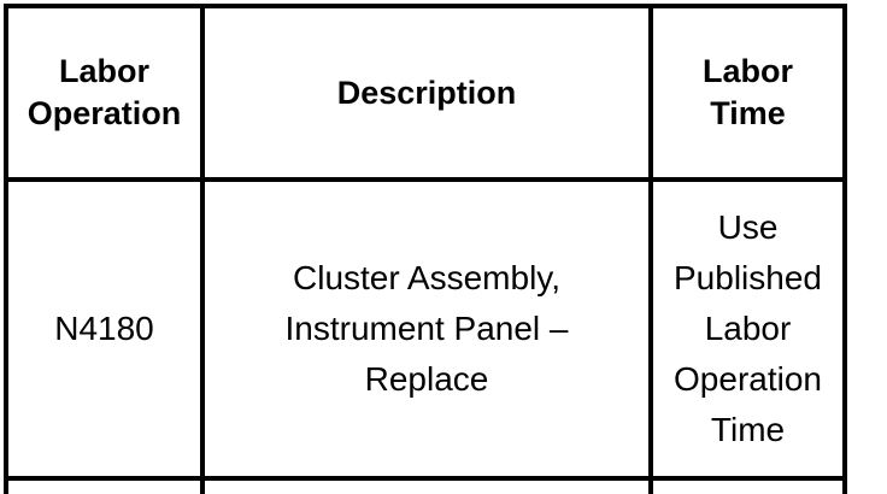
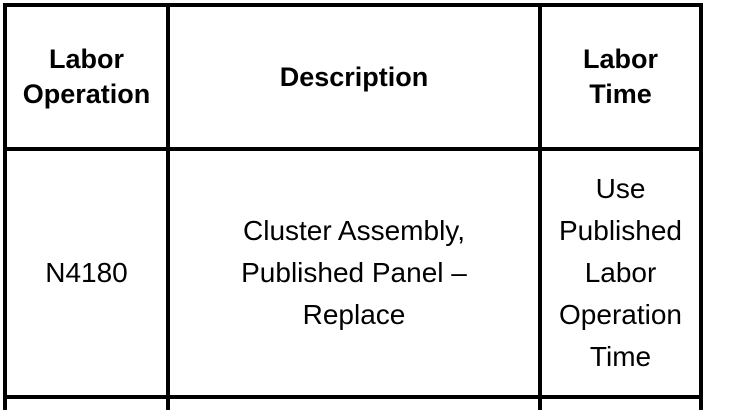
  Labor Operation	Description	Labor Time
- N4180	Cluster Assembly, Instrument Panel – Replace	Use Published Labor Operation Time
+ N4180	Cluster Assembly, Published Panel – Replace	Use Published Labor Operation Time
